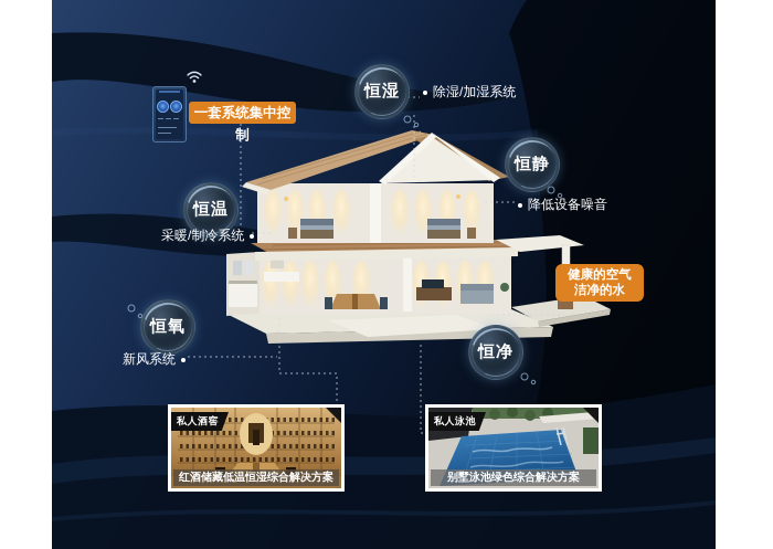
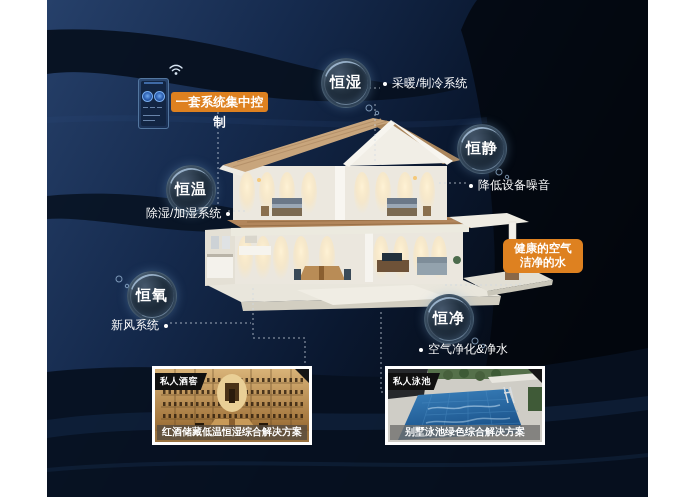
  一套系统集中控制
  恒湿
  恒静
  恒温
  恒氧
  恒净
- 除湿/加湿系统
+ 采暖/制冷系统
  降低设备噪音
- 采暖/制冷系统
+ 除湿/加湿系统
  新风系统
+ 空气净化&净水
  健康的空气
  洁净的水
  私人酒窖
  红酒储藏低温恒湿综合解决方案
  私人泳池
  别墅泳池绿色综合解决方案
